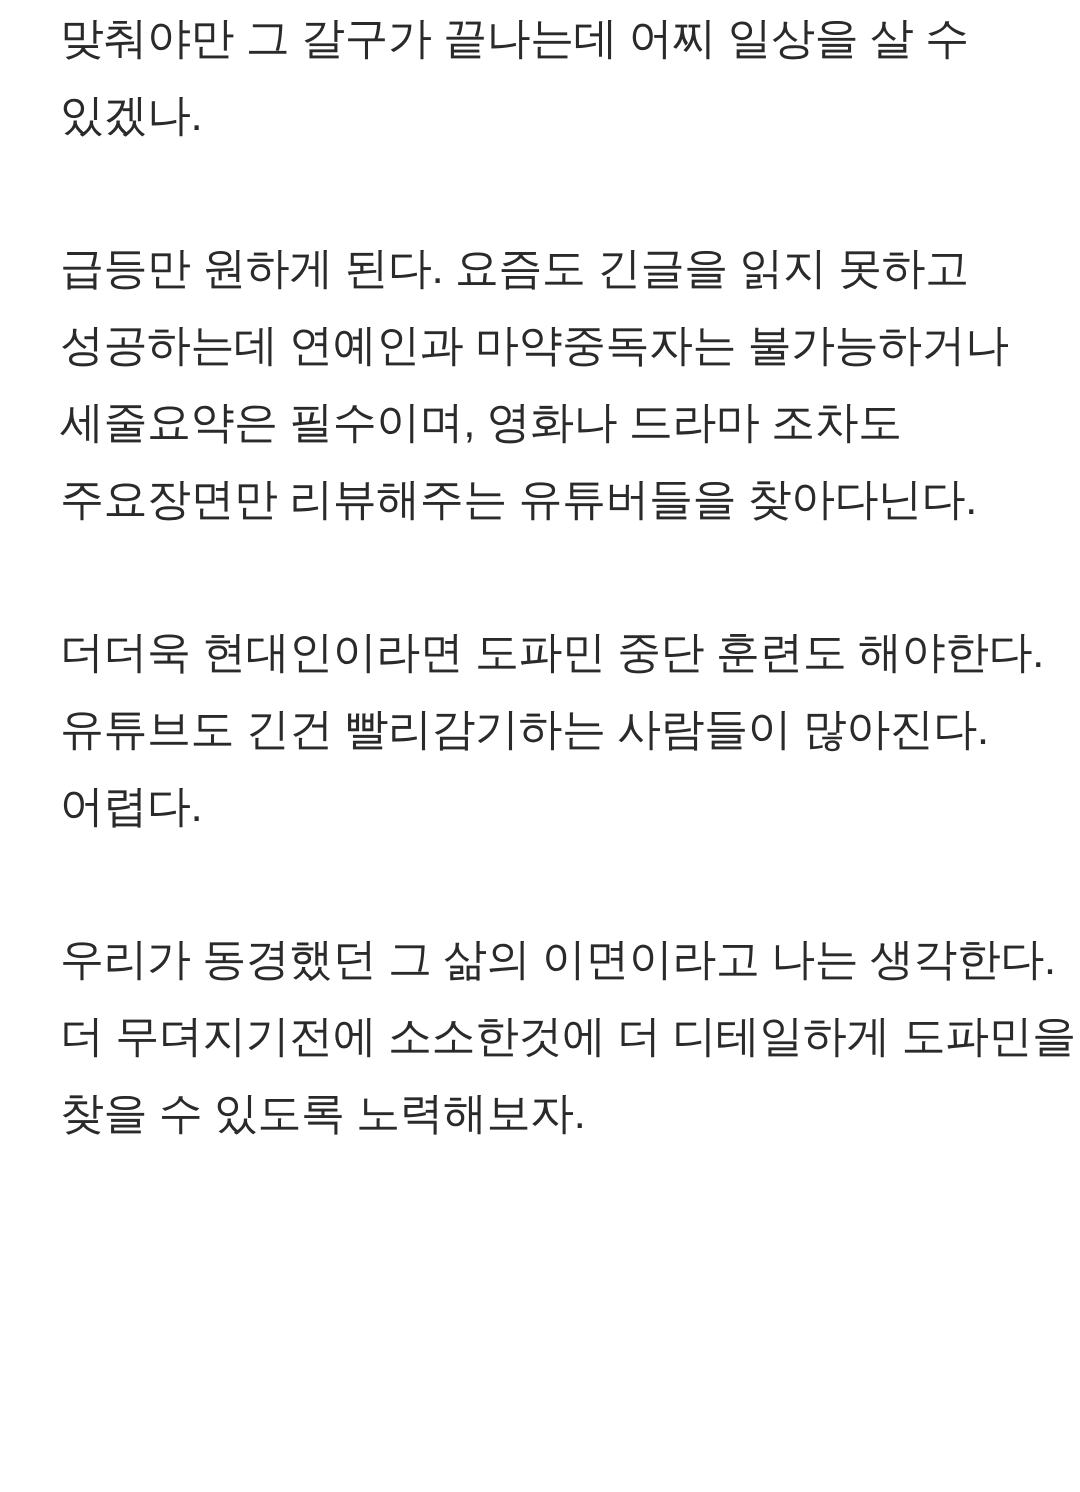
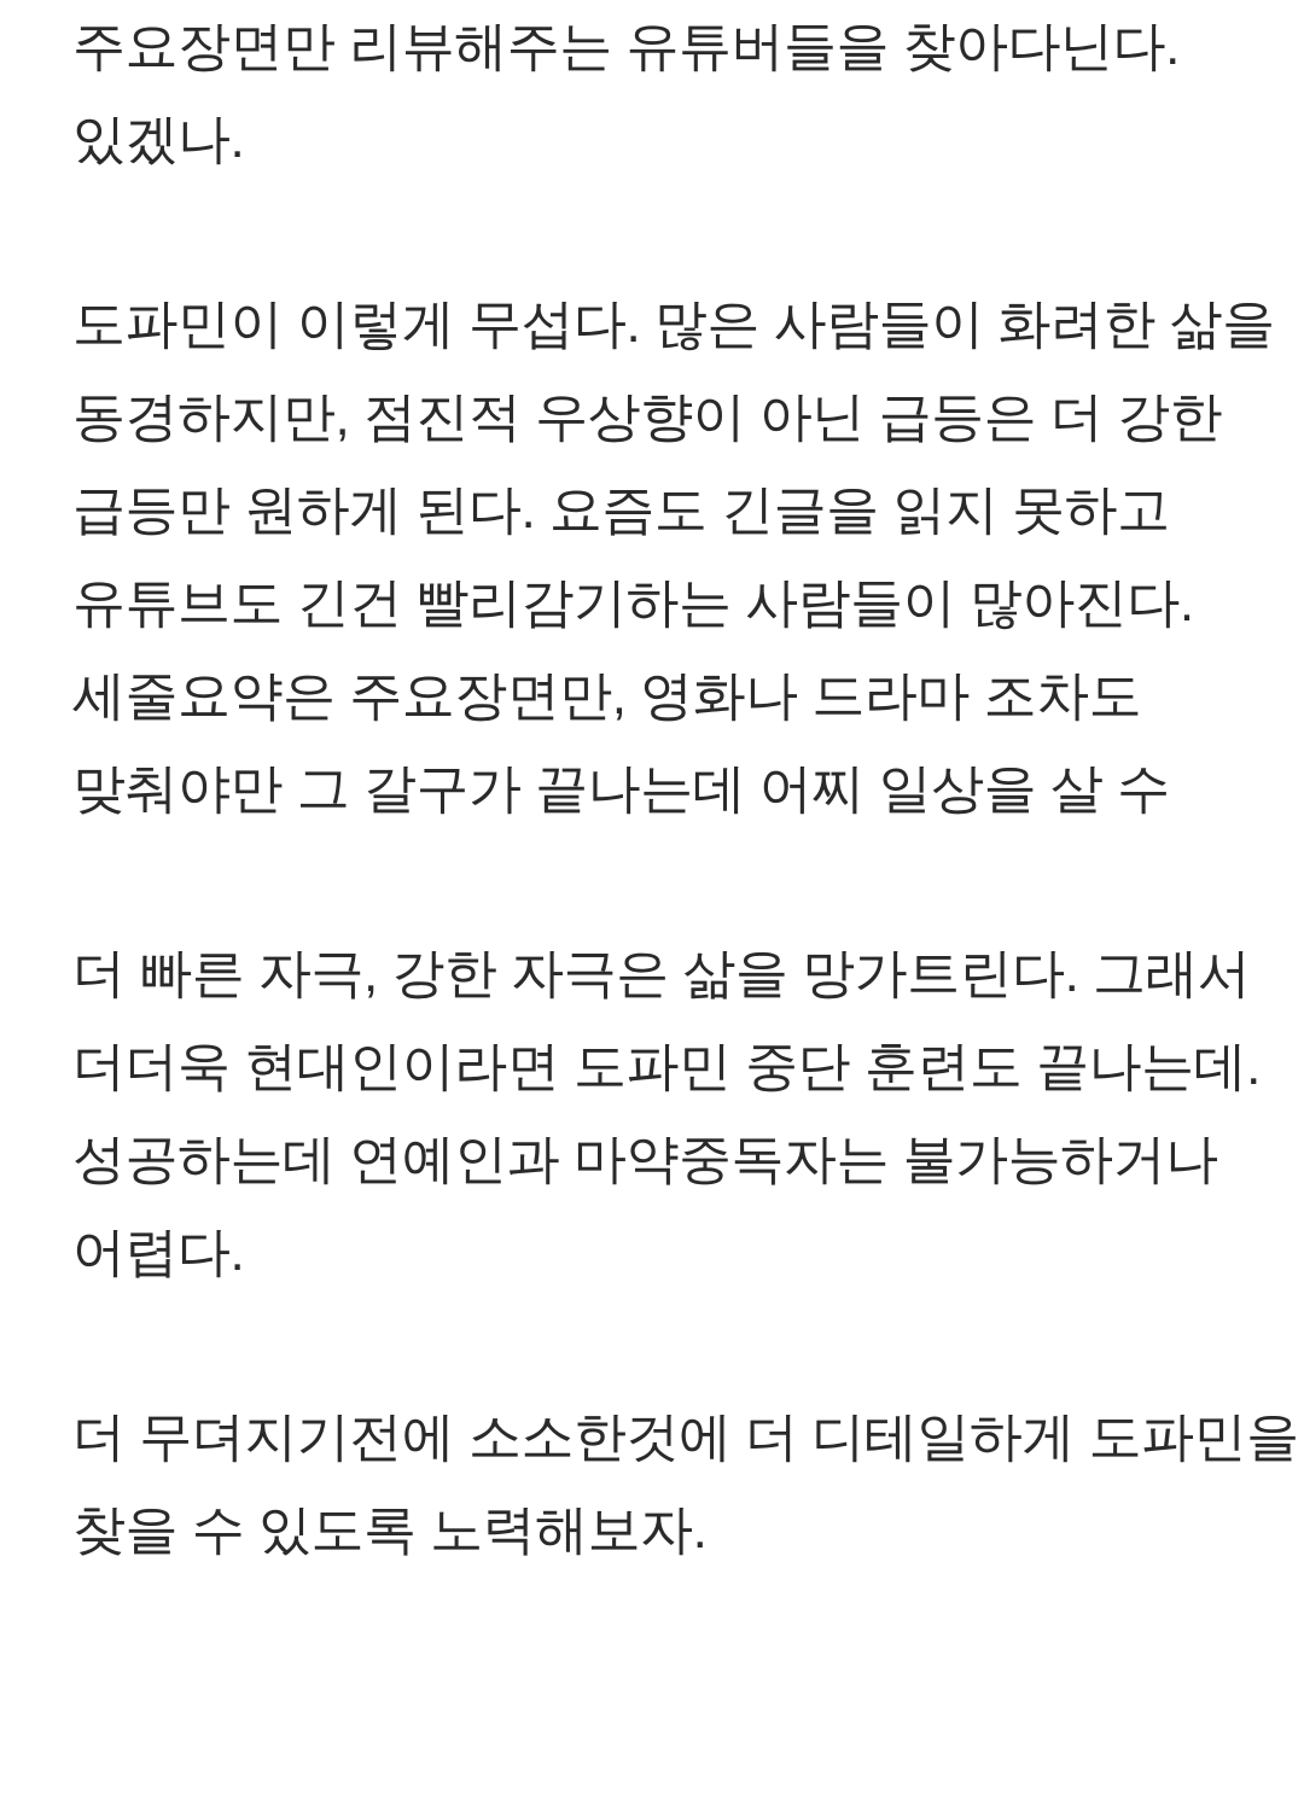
- 맞춰야만 그 갈구가 끝나는데 어찌 일상을 살 수
+ 주요장면만 리뷰해주는 유튜버들을 찾아다닌다.
  있겠나.
+ 도파민이 이렇게 무섭다. 많은 사람들이 화려한 삶을
+ 동경하지만, 점진적 우상향이 아닌 급등은 더 강한
  급등만 원하게 된다. 요즘도 긴글을 읽지 못하고
- 성공하는데 연예인과 마약중독자는 불가능하거나
+ 유튜브도 긴건 빨리감기하는 사람들이 많아진다.
- 세줄요약은 필수이며, 영화나 드라마 조차도
+ 세줄요약은 주요장면만, 영화나 드라마 조차도
- 주요장면만 리뷰해주는 유튜버들을 찾아다닌다.
+ 맞춰야만 그 갈구가 끝나는데 어찌 일상을 살 수
+ 더 빠른 자극, 강한 자극은 삶을 망가트린다. 그래서
- 더더욱 현대인이라면 도파민 중단 훈련도 해야한다.
+ 더더욱 현대인이라면 도파민 중단 훈련도 끝나는데.
- 유튜브도 긴건 빨리감기하는 사람들이 많아진다.
+ 성공하는데 연예인과 마약중독자는 불가능하거나
  어렵다.
- 우리가 동경했던 그 삶의 이면이라고 나는 생각한다.
  더 무뎌지기전에 소소한것에 더 디테일하게 도파민을
  찾을 수 있도록 노력해보자.
